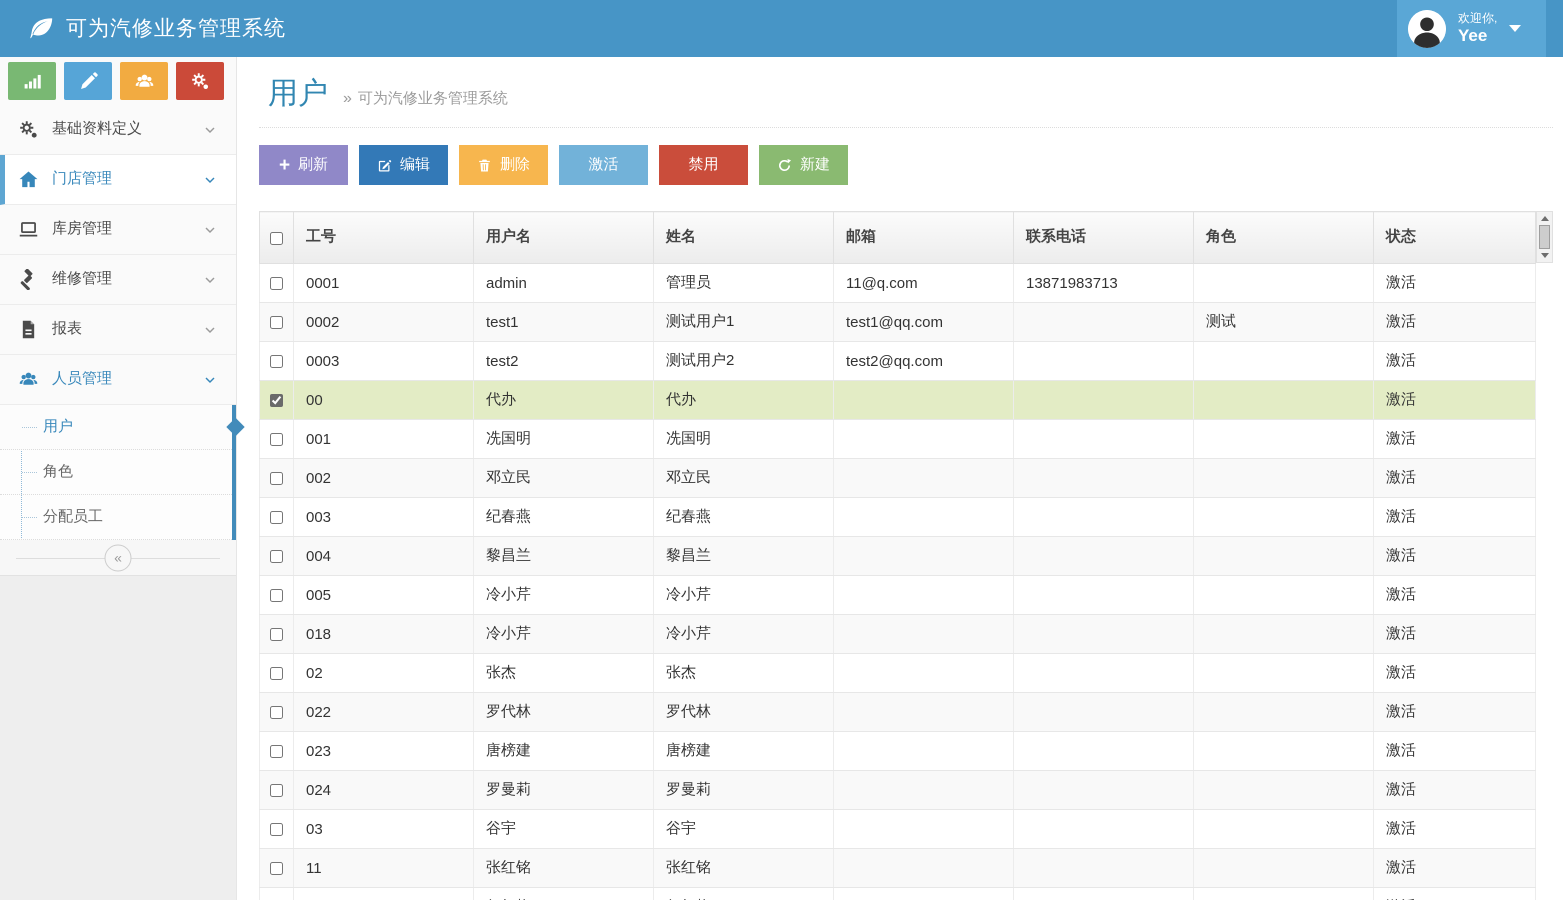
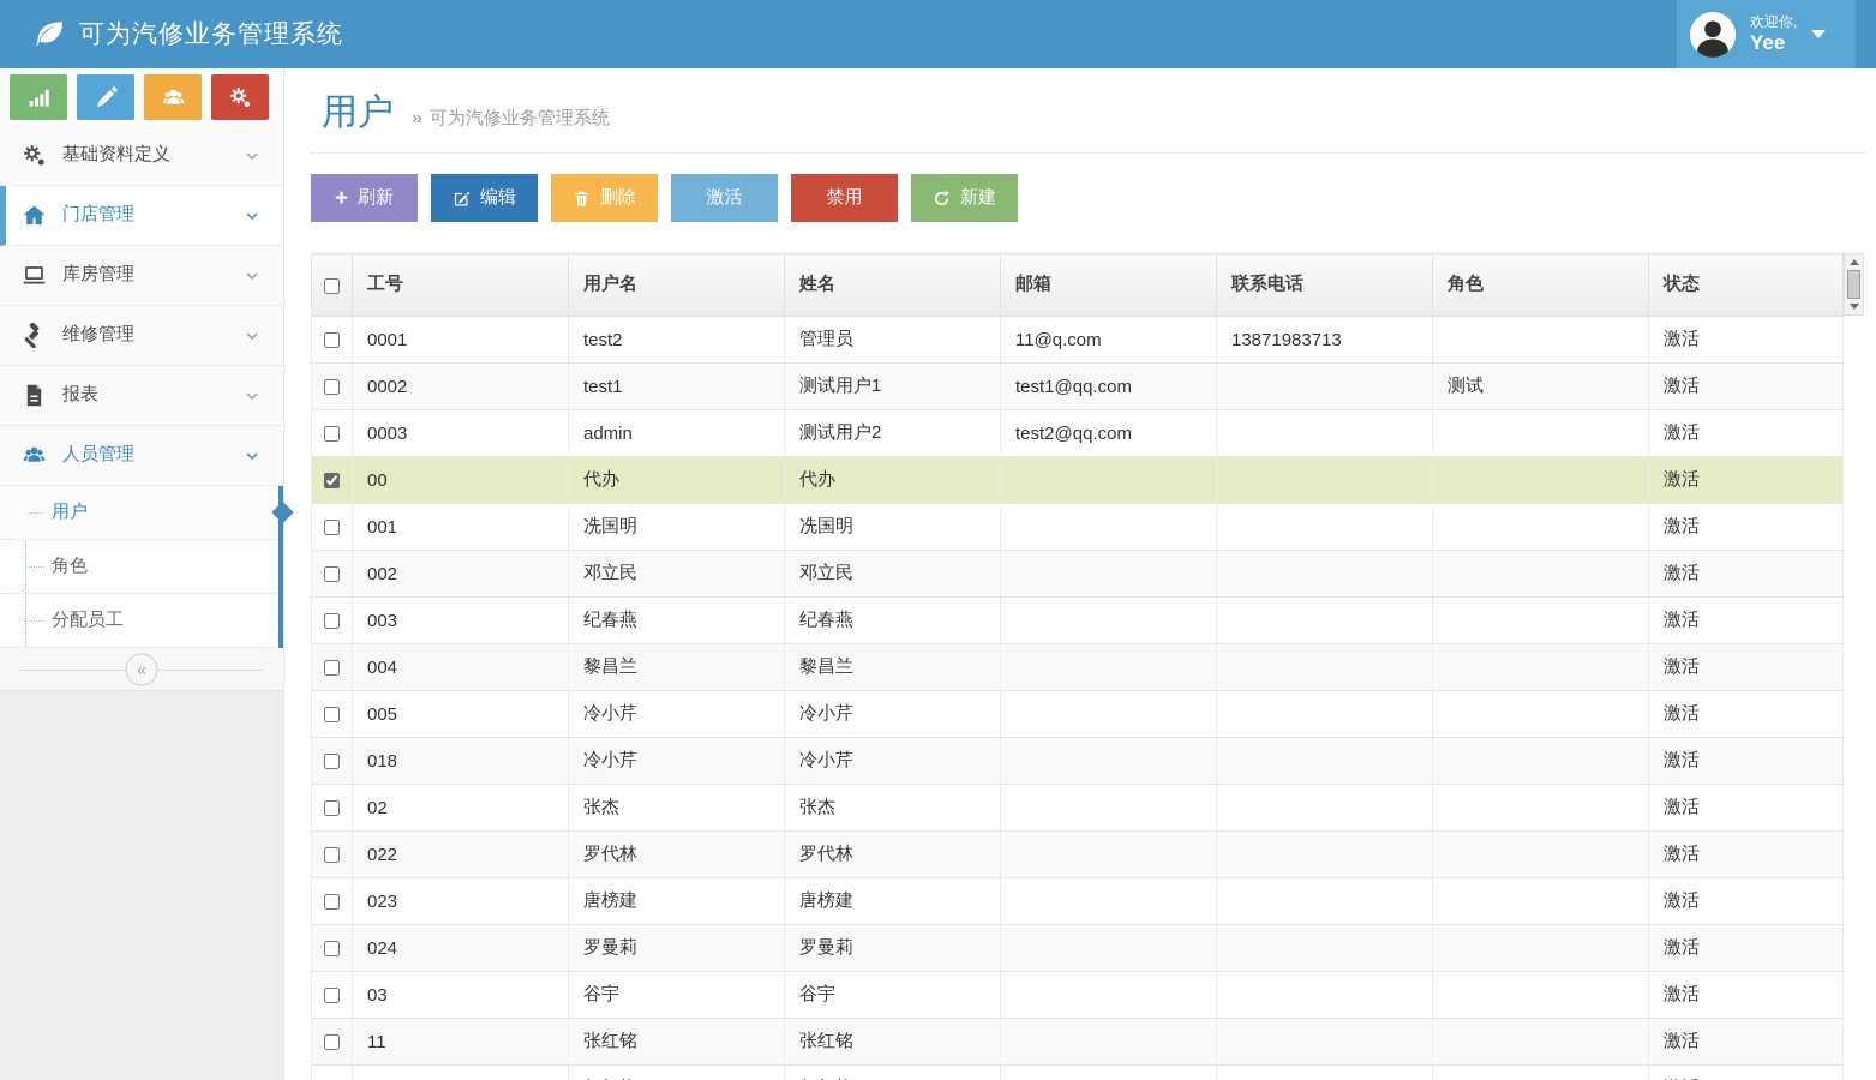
  可为汽修业务管理系统
  欢迎你,
  Yee
  基础资料定义
  门店管理
  库房管理
  维修管理
  报表
  人员管理
  用户
  角色
  分配员工
  «
  用户
  » 可为汽修业务管理系统
  +
  刷新
  编辑
  删除
  激活
  禁用
  新建
  	工号	用户名	姓名	邮箱	联系电话	角色	状态
- 	0001	admin	管理员	11@q.com	13871983713		激活
+ 	0001	test2	管理员	11@q.com	13871983713		激活
  	0002	test1	测试用户1	test1@qq.com		测试	激活
- 	0003	test2	测试用户2	test2@qq.com			激活
+ 	0003	admin	测试用户2	test2@qq.com			激活
  	00	代办	代办				激活
  	001	冼国明	冼国明				激活
  	002	邓立民	邓立民				激活
  	003	纪春燕	纪春燕				激活
  	004	黎昌兰	黎昌兰				激活
  	005	冷小芹	冷小芹				激活
  	018	冷小芹	冷小芹				激活
  	02	张杰	张杰				激活
  	022	罗代林	罗代林				激活
  	023	唐榜建	唐榜建				激活
  	024	罗曼莉	罗曼莉				激活
  	03	谷宇	谷宇				激活
  	11	张红铭	张红铭				激活
